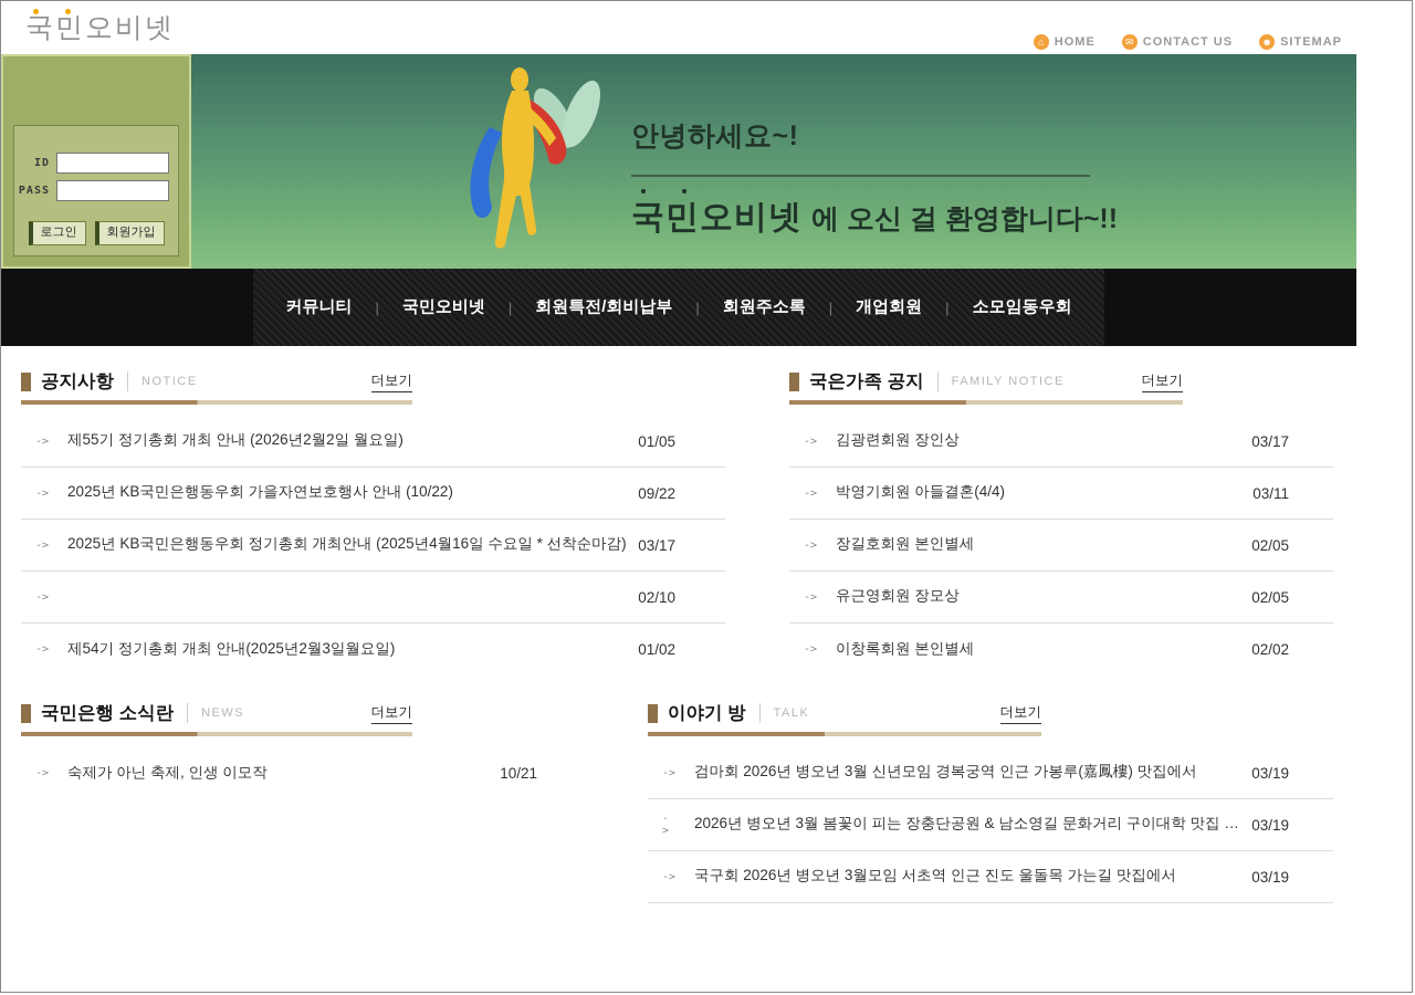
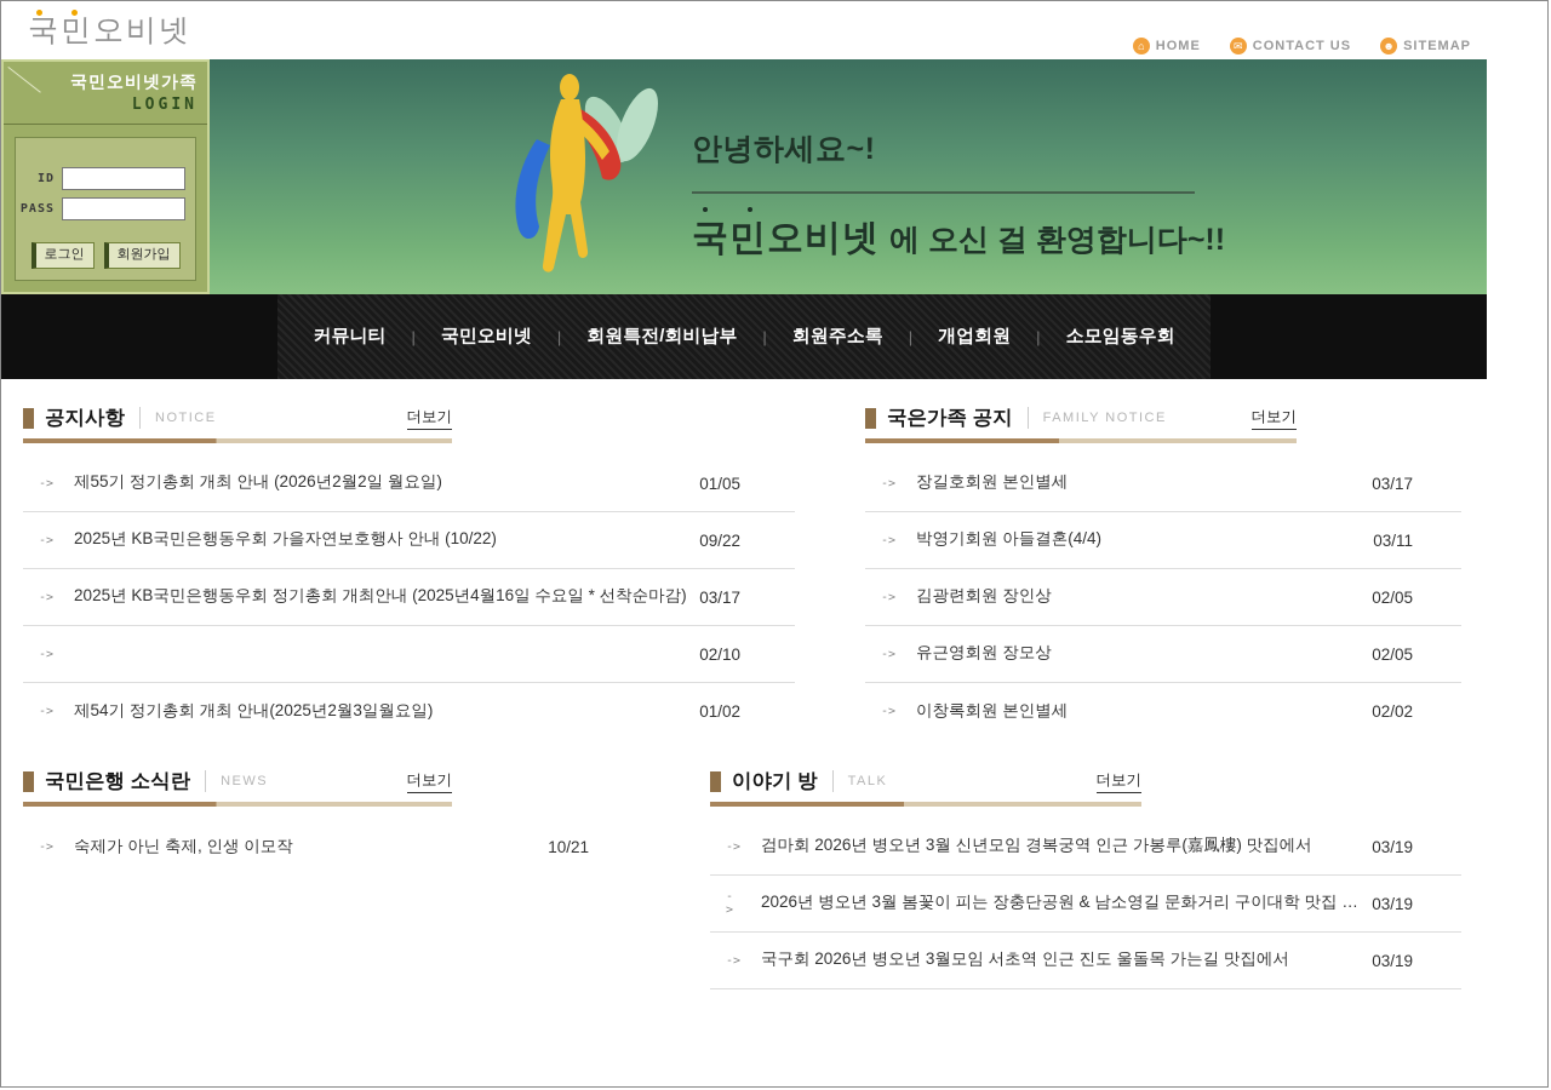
  국민오비넷
  ⌂
  HOME
  ✉
  CONTACT US
  ☻
  SITEMAP
+ 국민오비넷가족
+ LOGIN
  ID
  PASS
  로그인
  회원가입
  안녕하세요~!
  국민오비넷
  에 오신 걸 환영합니다~!!
  커뮤니티
  |
  국민오비넷
  |
  회원특전/회비납부
  |
  회원주소록
  |
  개업회원
  |
  소모임동우회
  공지사항
  NOTICE
  더보기
  ->
  제55기 정기총회 개최 안내 (2026년2월2일 월요일)
  01/05
  ->
  2025년 KB국민은행동우회 가을자연보호행사 안내 (10/22)
  09/22
  ->
  2025년 KB국민은행동우회 정기총회 개최안내 (2025년4월16일 수요일 * 선착순마감)
  03/17
  ->
  02/10
  ->
  제54기 정기총회 개최 안내(2025년2월3일월요일)
  01/02
  국은가족 공지
  FAMILY NOTICE
  더보기
  ->
- 김광련회원 장인상
+ 장길호회원 본인별세
  03/17
  ->
  박영기회원 아들결혼(4/4)
  03/11
  ->
- 장길호회원 본인별세
+ 김광련회원 장인상
  02/05
  ->
  유근영회원 장모상
  02/05
  ->
  이창록회원 본인별세
  02/02
  국민은행 소식란
  NEWS
  더보기
  ->
  숙제가 아닌 축제, 인생 이모작
  10/21
  이야기 방
  TALK
  더보기
  ->
  검마회 2026년 병오년 3월 신년모임 경복궁역 인근 가봉루(嘉鳳樓) 맛집에서
  03/19
  ->
  2026년 병오년 3월 봄꽃이 피는 장충단공원 & 남소영길 문화거리 구이대학 맛집 에서
  03/19
  ->
  국구회 2026년 병오년 3월모임 서초역 인근 진도 울돌목 가는길 맛집에서
  03/19
